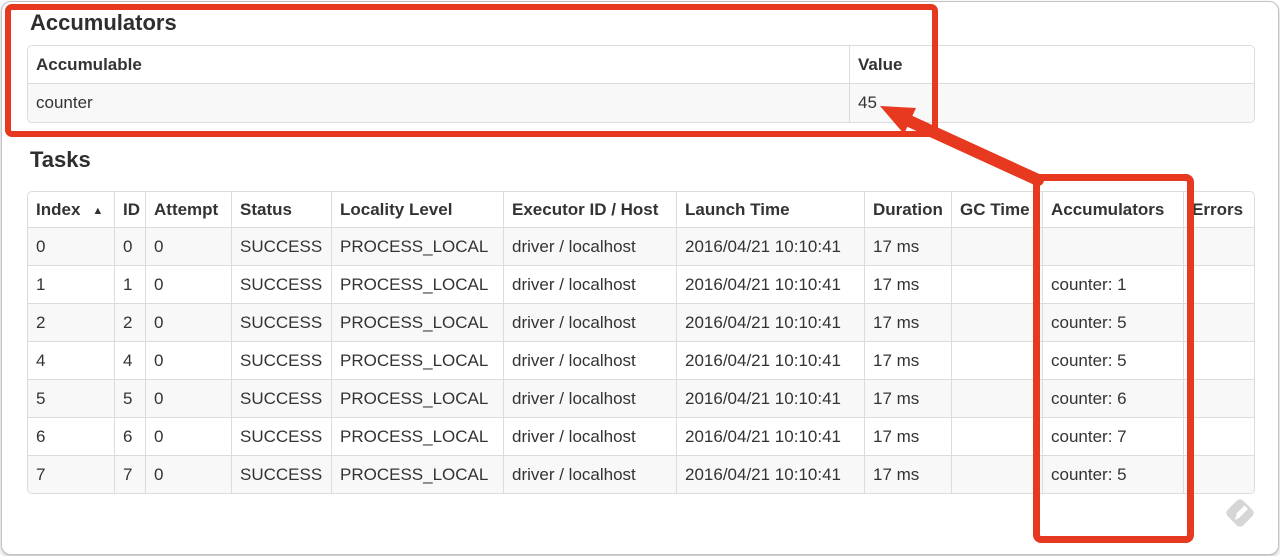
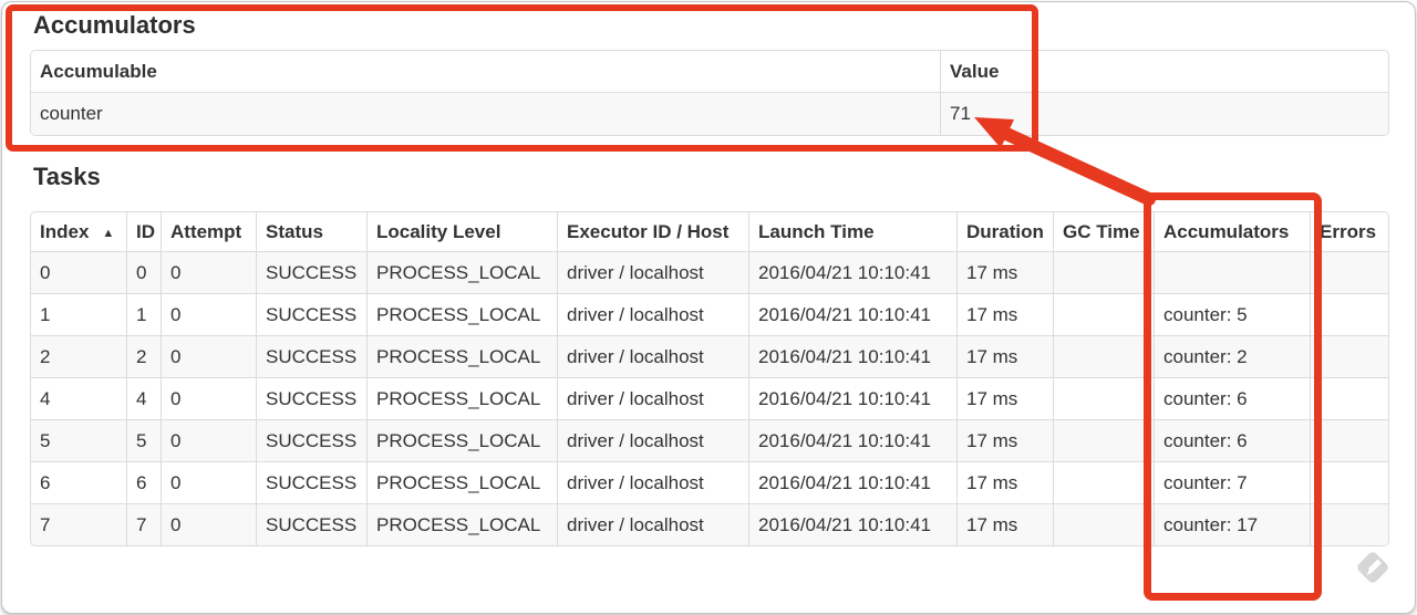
  Accumulators
  Accumulable	Value
- counter	45
+ counter	71
  Tasks
  Index ▲	ID	Attempt	Status	Locality Level	Executor ID / Host	Launch Time	Duration	GC Time	Accumulators	Errors
  0	0	0	SUCCESS	PROCESS_LOCAL	driver / localhost	2016/04/21 10:10:41	17 ms
- 1	1	0	SUCCESS	PROCESS_LOCAL	driver / localhost	2016/04/21 10:10:41	17 ms		counter: 1
+ 1	1	0	SUCCESS	PROCESS_LOCAL	driver / localhost	2016/04/21 10:10:41	17 ms		counter: 5
- 2	2	0	SUCCESS	PROCESS_LOCAL	driver / localhost	2016/04/21 10:10:41	17 ms		counter: 5
+ 2	2	0	SUCCESS	PROCESS_LOCAL	driver / localhost	2016/04/21 10:10:41	17 ms		counter: 2
- 4	4	0	SUCCESS	PROCESS_LOCAL	driver / localhost	2016/04/21 10:10:41	17 ms		counter: 5
+ 4	4	0	SUCCESS	PROCESS_LOCAL	driver / localhost	2016/04/21 10:10:41	17 ms		counter: 6
  5	5	0	SUCCESS	PROCESS_LOCAL	driver / localhost	2016/04/21 10:10:41	17 ms		counter: 6
  6	6	0	SUCCESS	PROCESS_LOCAL	driver / localhost	2016/04/21 10:10:41	17 ms		counter: 7
- 7	7	0	SUCCESS	PROCESS_LOCAL	driver / localhost	2016/04/21 10:10:41	17 ms		counter: 5
+ 7	7	0	SUCCESS	PROCESS_LOCAL	driver / localhost	2016/04/21 10:10:41	17 ms		counter: 17
